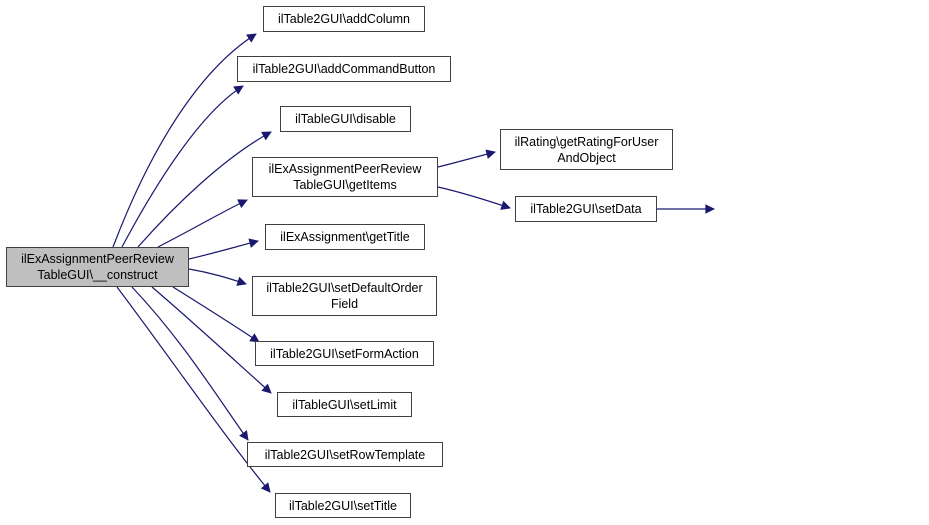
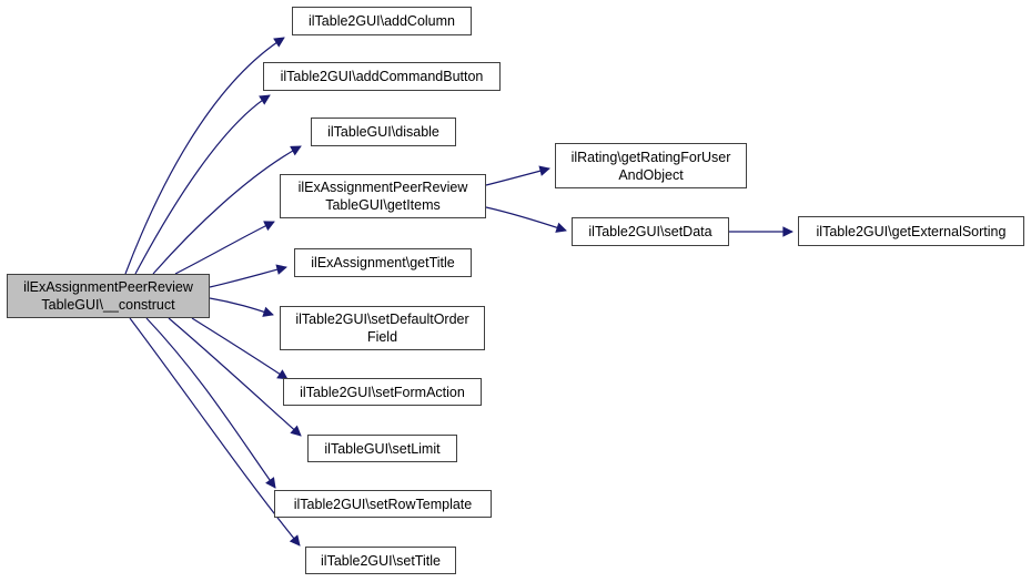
  ilExAssignmentPeerReview
  TableGUI\__construct
  ilTable2GUI\addColumn
  ilTable2GUI\addCommandButton
  ilTableGUI\disable
  ilExAssignmentPeerReview
  TableGUI\getItems
  ilExAssignment\getTitle
  ilTable2GUI\setDefaultOrder
  Field
  ilTable2GUI\setFormAction
  ilTableGUI\setLimit
  ilTable2GUI\setRowTemplate
  ilTable2GUI\setTitle
  ilRating\getRatingForUser
  AndObject
  ilTable2GUI\setData
+ ilTable2GUI\getExternalSorting
